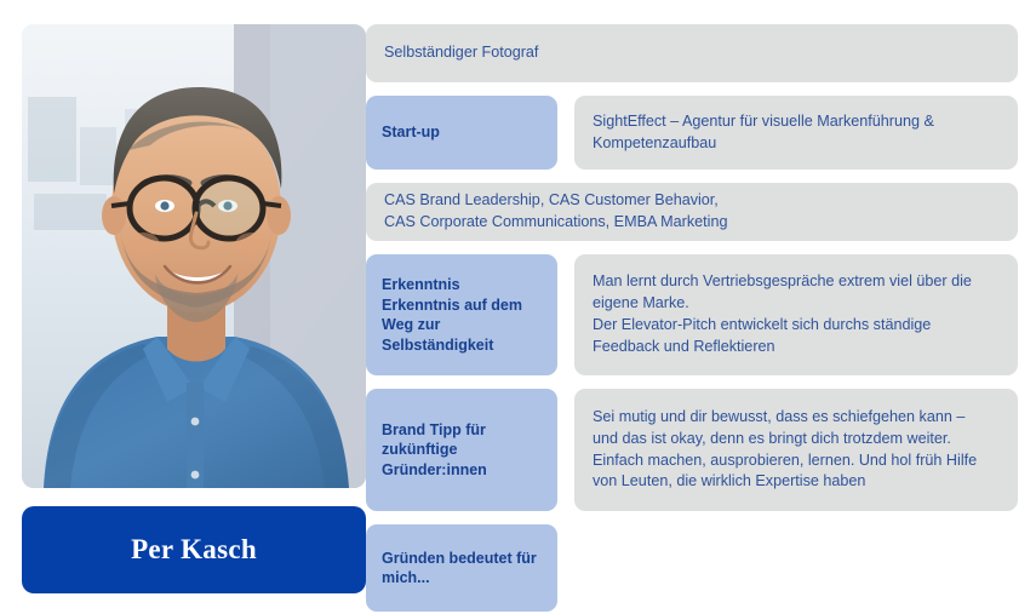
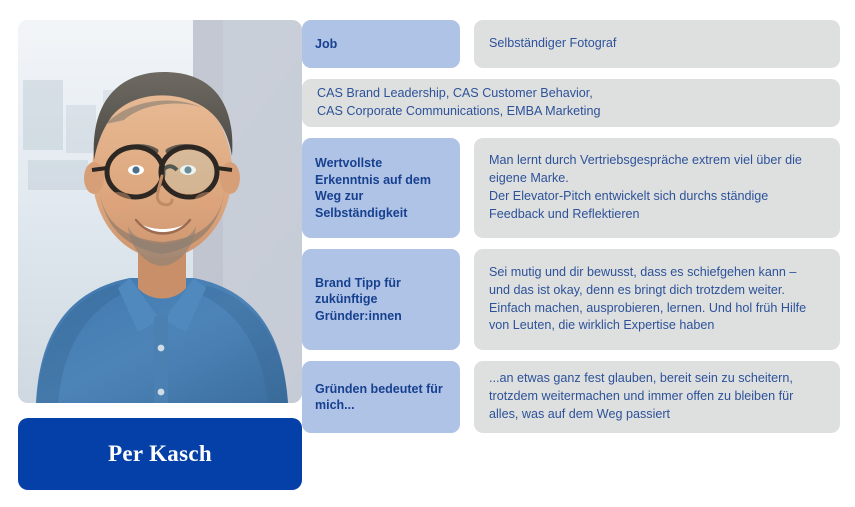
  Per Kasch
+ Job
  Selbständiger Fotograf
- Start-up
- SightEffect – Agentur für visuelle Markenführung &
- Kompetenzaufbau
  CAS Brand Leadership, CAS Customer Behavior,
  CAS Corporate Communications, EMBA Marketing
- Erkenntnis Erkenntnis auf dem Weg zur Selbständigkeit
+ Wertvollste Erkenntnis auf dem Weg zur Selbständigkeit
  Man lernt durch Vertriebsgespräche extrem viel über die
  eigene Marke.
  Der Elevator-Pitch entwickelt sich durchs ständige
  Feedback und Reflektieren
  Brand Tipp für zukünftige Gründer:innen
  Sei mutig und dir bewusst, dass es schiefgehen kann –
  und das ist okay, denn es bringt dich trotzdem weiter.
  Einfach machen, ausprobieren, lernen. Und hol früh Hilfe
  von Leuten, die wirklich Expertise haben
  Gründen bedeutet für mich...
+ ...an etwas ganz fest glauben, bereit sein zu scheitern,
+ trotzdem weitermachen und immer offen zu bleiben für
+ alles, was auf dem Weg passiert
